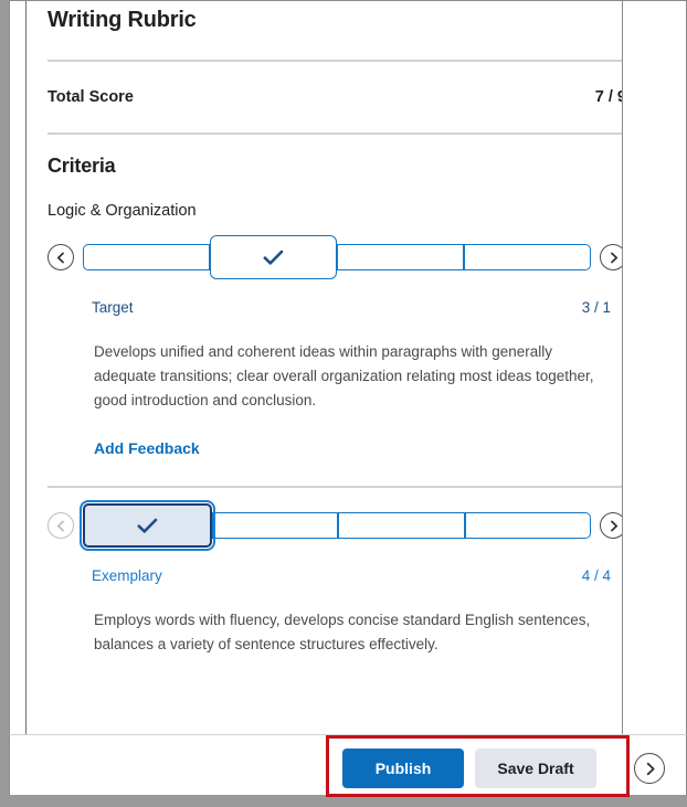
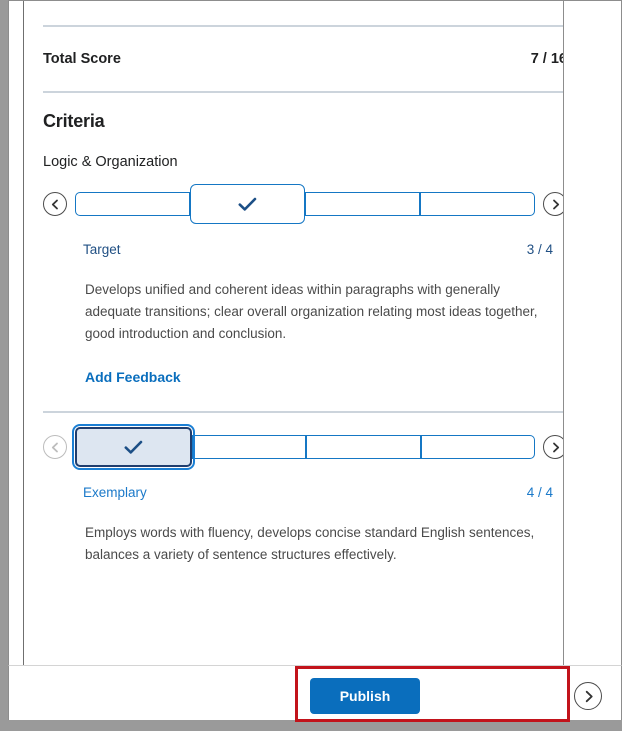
- Writing Rubric
  Total Score
- 7 / 9
+ 7 / 16
  Criteria
  Logic & Organization
  Target
- 3 / 1
+ 3 / 4
  Develops unified and coherent ideas within paragraphs with generally adequate transitions; clear overall organization relating most ideas together, good introduction and conclusion.
  Add Feedback
  Exemplary
  4 / 4
  Employs words with fluency, develops concise standard English sentences, balances a variety of sentence structures effectively.
  Publish
- Save Draft
